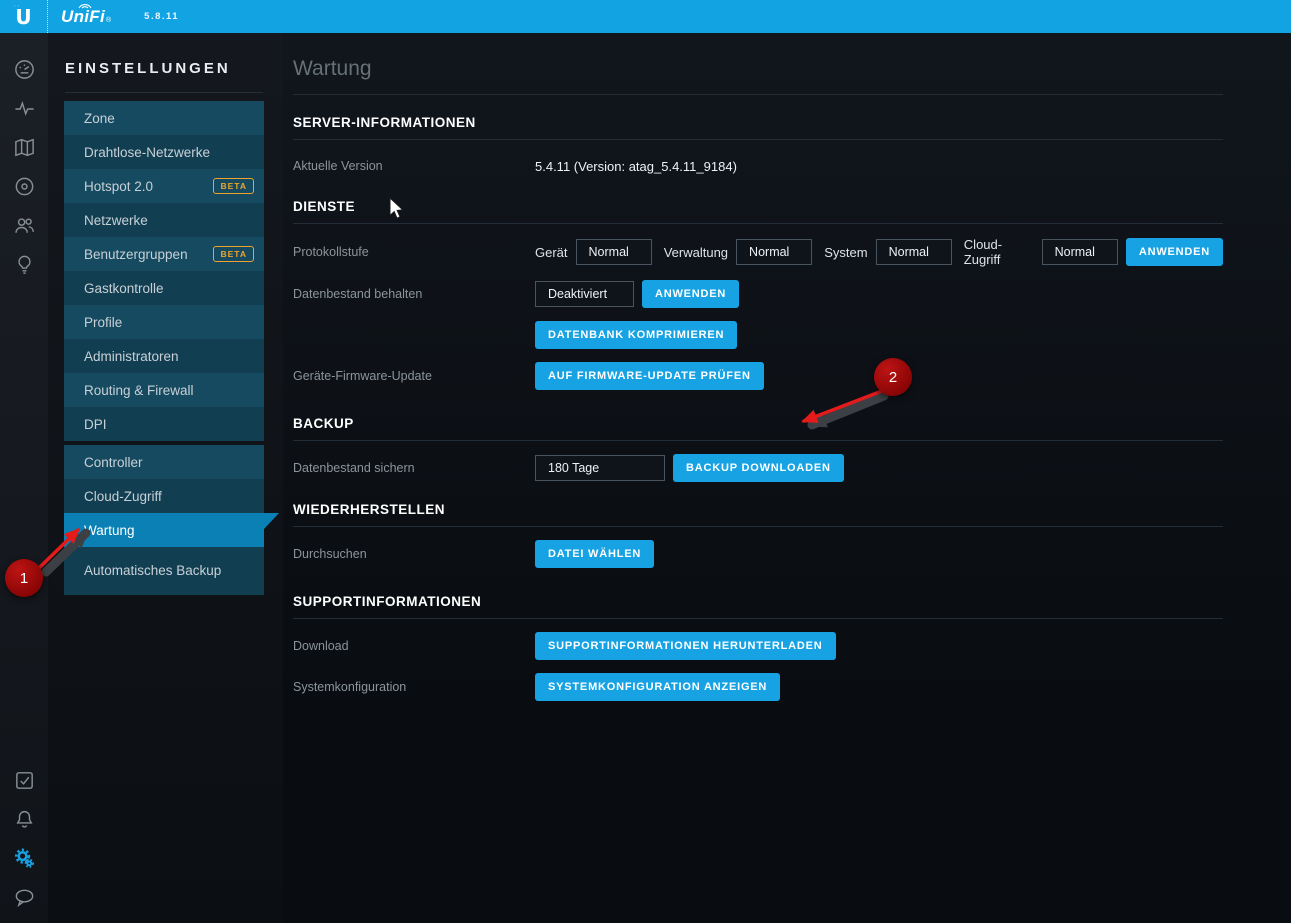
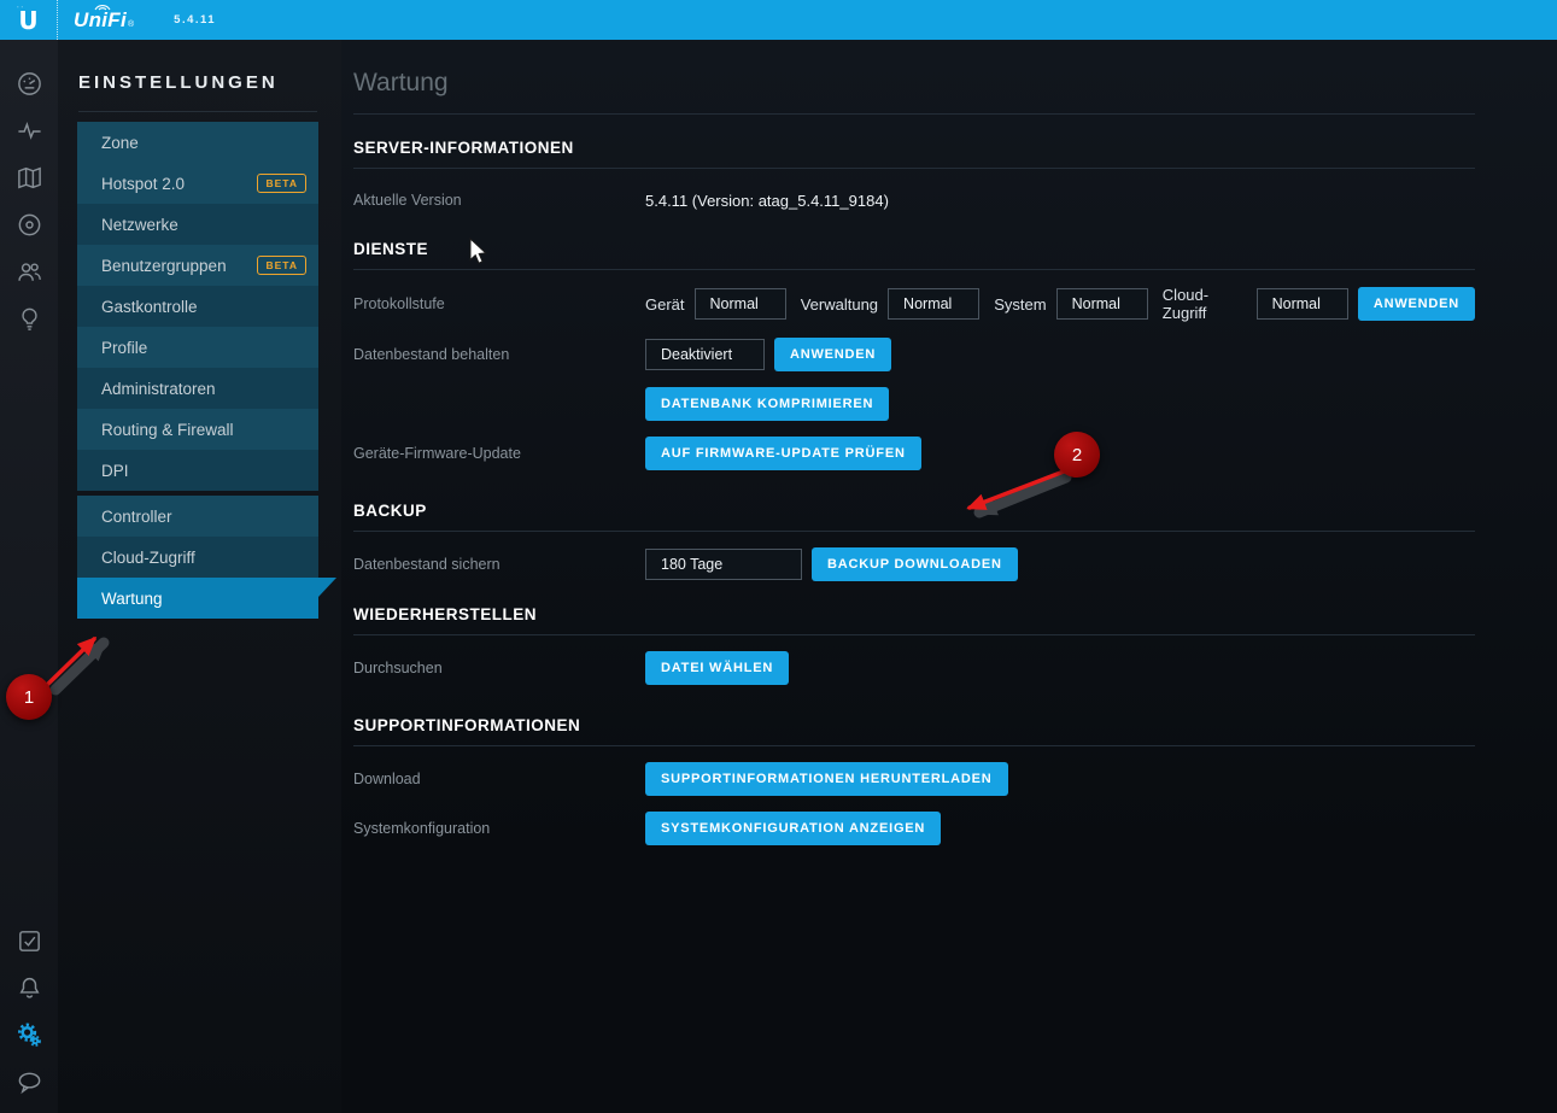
  U
  UniFi
- 5.8.11
+ 5.4.11
  EINSTELLUNGEN
  Zone
- Drahtlose-Netzwerke
  Hotspot 2.0
  BETA
  Netzwerke
  Benutzergruppen
  BETA
  Gastkontrolle
  Profile
  Administratoren
  Routing & Firewall
  DPI
  Controller
  Cloud-Zugriff
  Wartung
- Automatisches Backup
  Wartung
  SERVER-INFORMATIONEN
  Aktuelle Version
  5.4.11 (Version: atag_5.4.11_9184)
  DIENSTE
  Protokollstufe
  Gerät
  Normal
  Verwaltung
  Normal
  System
  Normal
  Cloud-Zugriff
  Normal
  ANWENDEN
  Datenbestand behalten
  Deaktiviert
  ANWENDEN
  DATENBANK KOMPRIMIEREN
  Geräte-Firmware-Update
  AUF FIRMWARE-UPDATE PRÜFEN
  BACKUP
  Datenbestand sichern
  180 Tage
  BACKUP DOWNLOADEN
  WIEDERHERSTELLEN
  Durchsuchen
  DATEI WÄHLEN
  SUPPORTINFORMATIONEN
  Download
  SUPPORTINFORMATIONEN HERUNTERLADEN
  Systemkonfiguration
  SYSTEMKONFIGURATION ANZEIGEN
  1
  2
